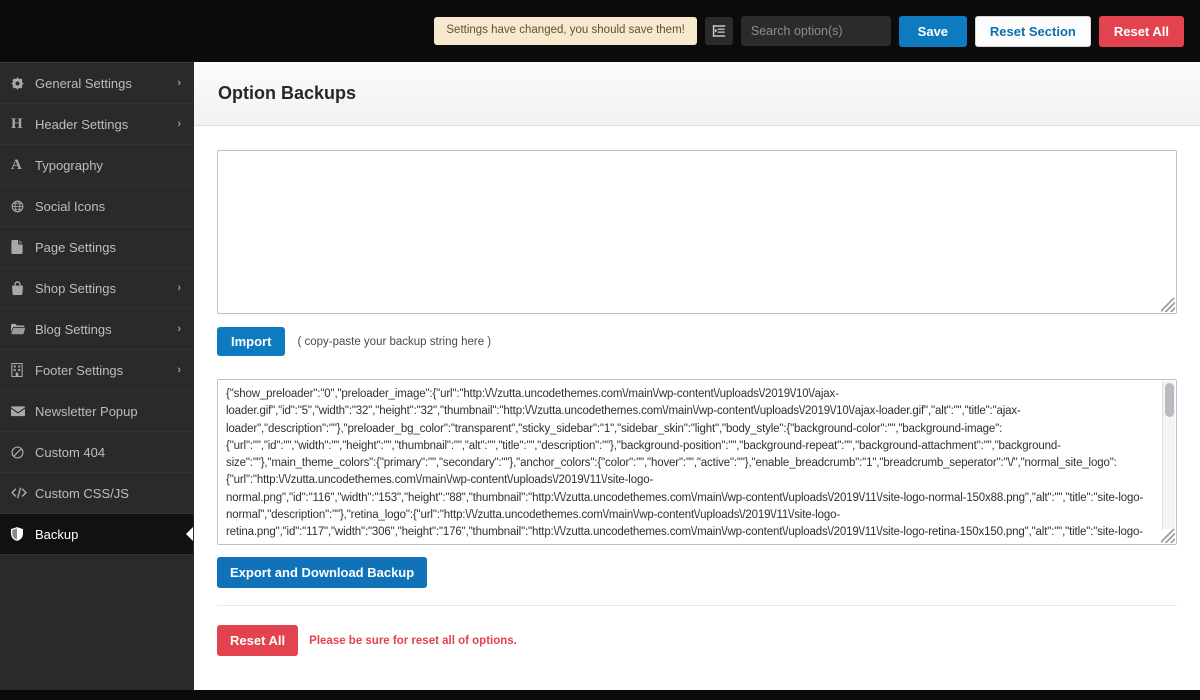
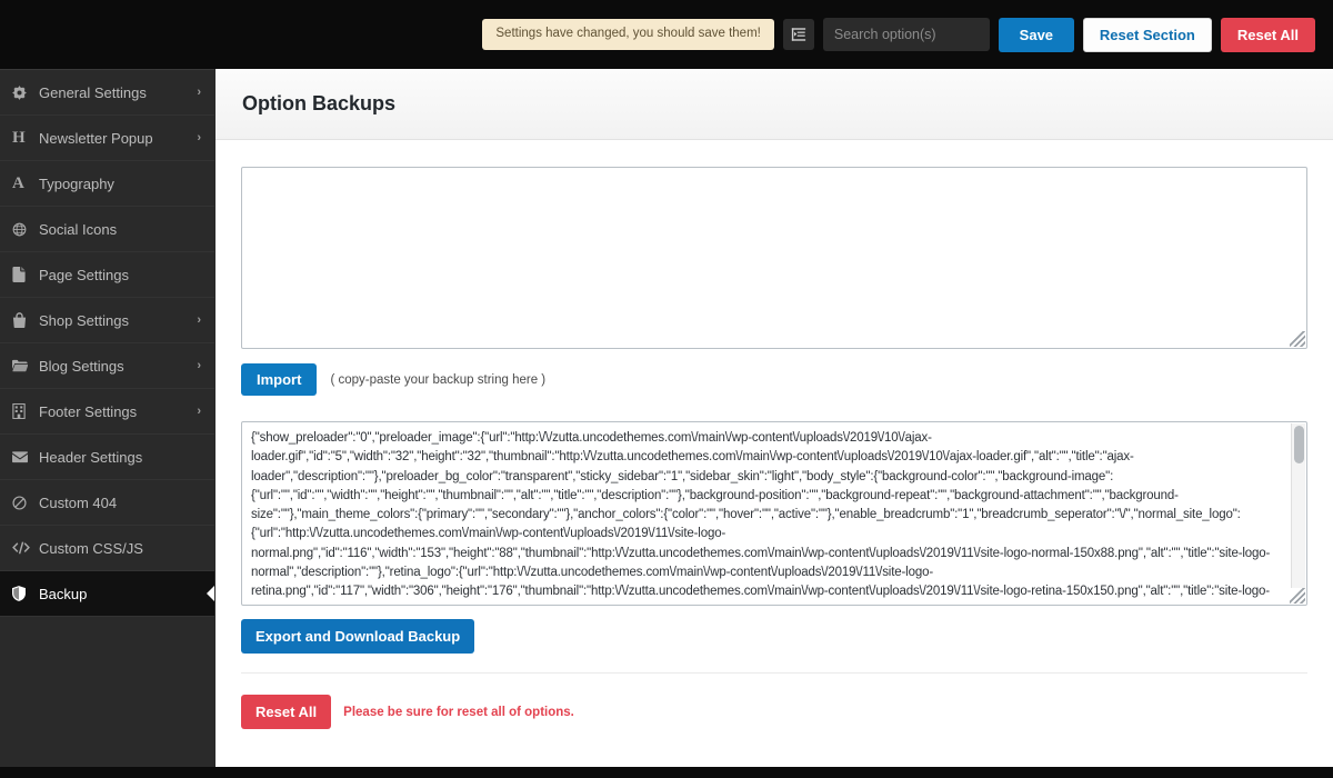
  Settings have changed, you should save them!
  Search option(s)
  Save
  Reset Section
  Reset All
  General Settings
  ›
  H
- Header Settings
+ Newsletter Popup
  ›
  A
  Typography
  Social Icons
  Page Settings
  Shop Settings
  ›
  Blog Settings
  ›
  Footer Settings
  ›
- Newsletter Popup
+ Header Settings
  Custom 404
  Custom CSS/JS
  Backup
  Option Backups
  Import
  ( copy-paste your backup string here )
  Export and Download Backup
  Reset All
  Please be sure for reset all of options.
